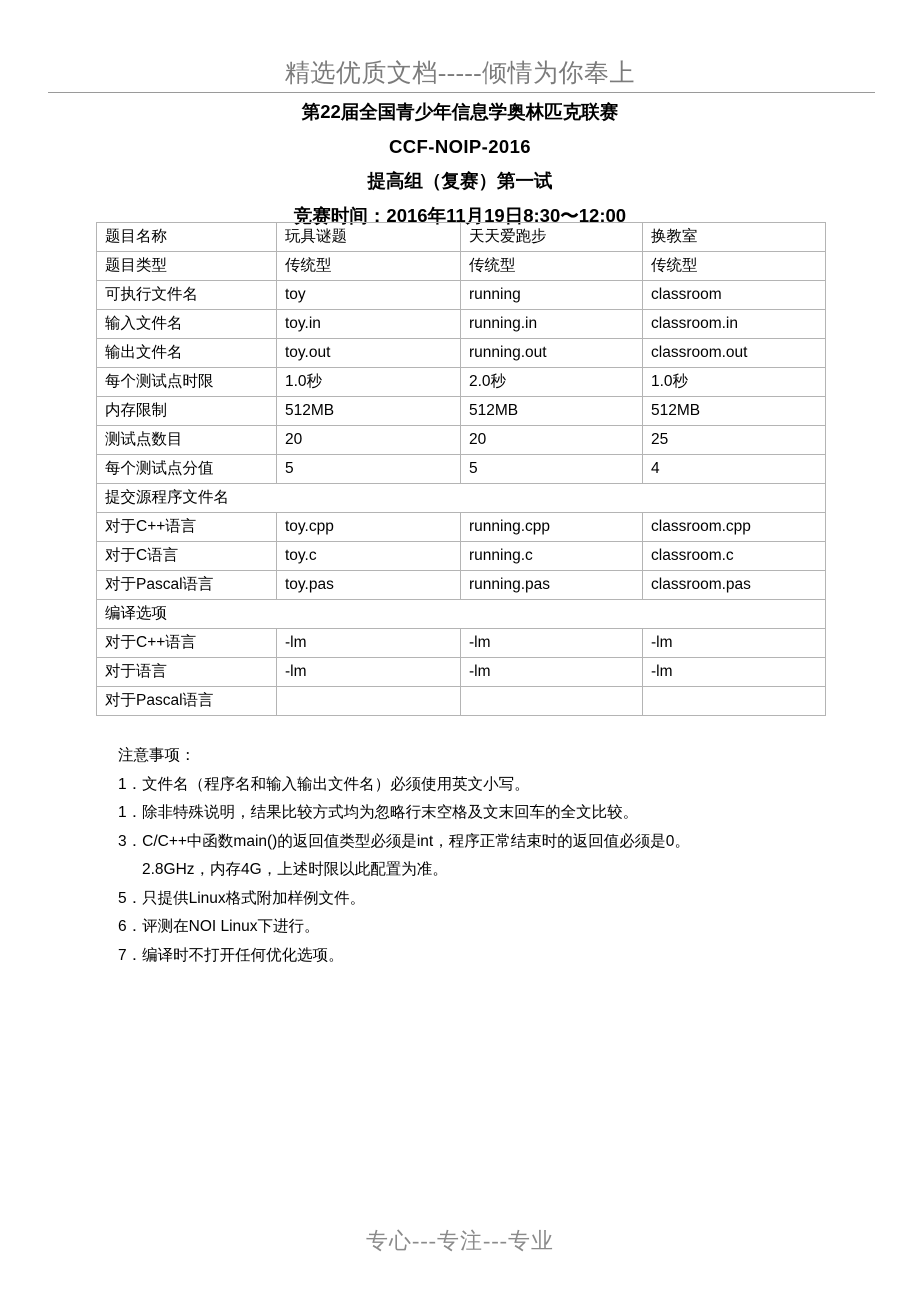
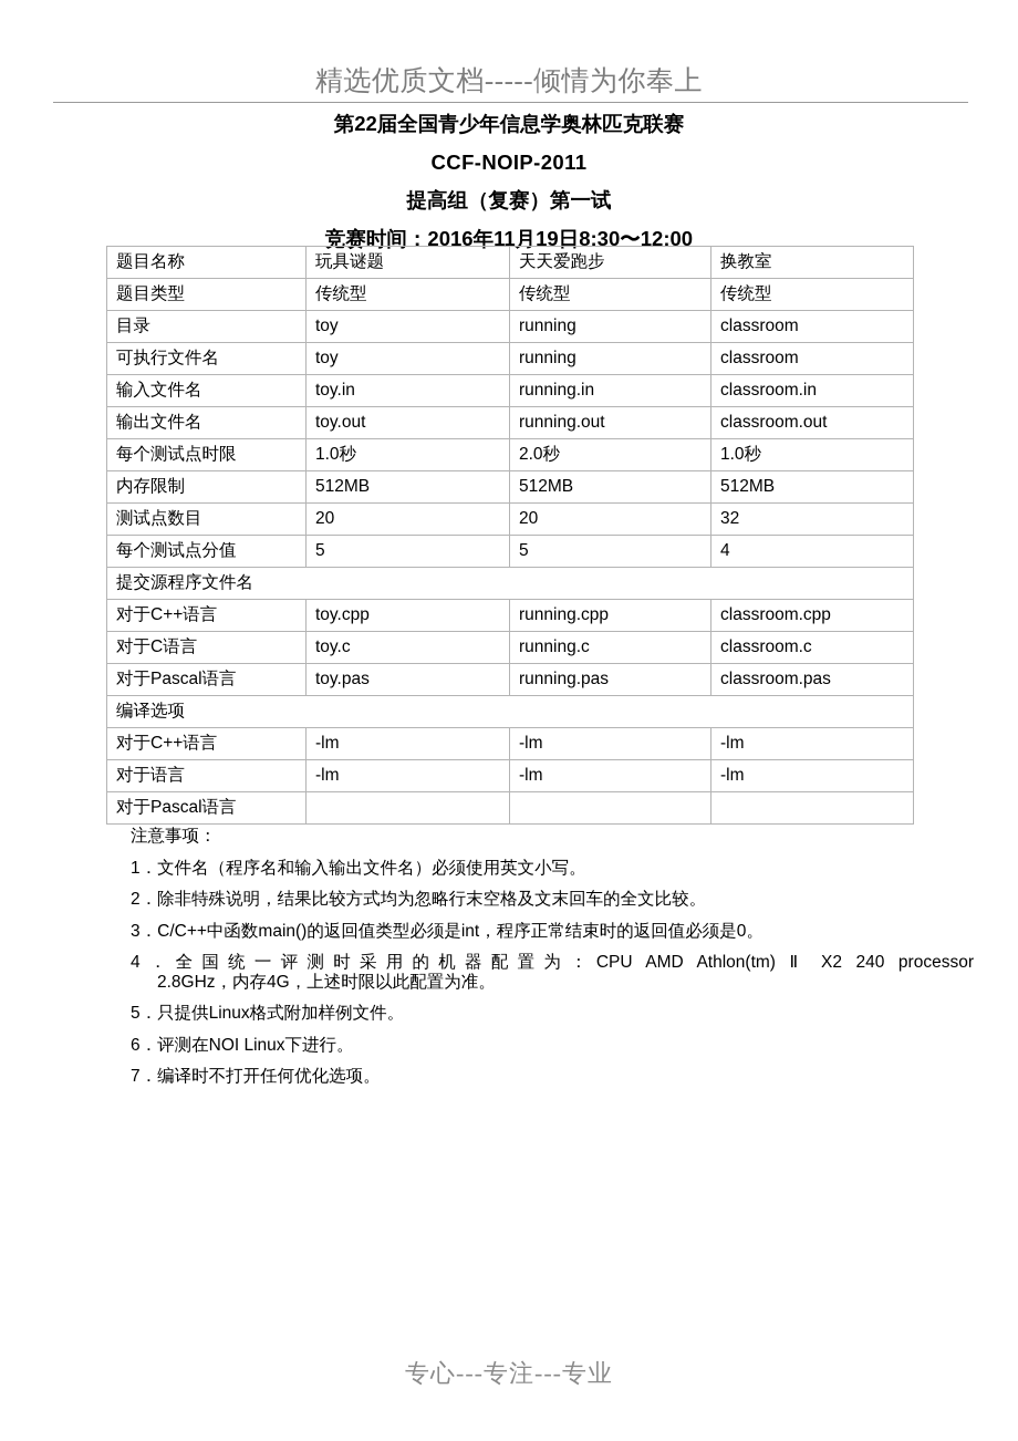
  精选优质文档-----倾情为你奉上
  第22届全国青少年信息学奥林匹克联赛
- CCF-NOIP-2016
+ CCF-NOIP-2011
  提高组（复赛）第一试
  竞赛时间：2016年11月19日8:30〜12:00
  题目名称	玩具谜题	天天爱跑步	换教室
  题目类型	传统型	传统型	传统型
+ 目录	toy	running	classroom
  可执行文件名	toy	running	classroom
  输入文件名	toy.in	running.in	classroom.in
  输出文件名	toy.out	running.out	classroom.out
  每个测试点时限	1.0秒	2.0秒	1.0秒
  内存限制	512MB	512MB	512MB
- 测试点数目	20	20	25
+ 测试点数目	20	20	32
  每个测试点分值	5	5	4
  提交源程序文件名
  对于C++语言	toy.cpp	running.cpp	classroom.cpp
  对于C语言	toy.c	running.c	classroom.c
  对于Pascal语言	toy.pas	running.pas	classroom.pas
  编译选项
  对于C++语言	-lm	-lm	-lm
  对于语言	-lm	-lm	-lm
  对于Pascal语言
  注意事项：
  1．文件名（程序名和输入输出文件名）必须使用英文小写。
- 1．除非特殊说明，结果比较方式均为忽略行末空格及文末回车的全文比较。
+ 2．除非特殊说明，结果比较方式均为忽略行末空格及文末回车的全文比较。
  3．C/C++中函数main()的返回值类型必须是int，程序正常结束时的返回值必须是0。
+ 4．全国统一评测时采用的机器配置为：CPU AMD Athlon(tm) Ⅱ X2 240 processor
  2.8GHz，内存4G，上述时限以此配置为准。
  5．只提供Linux格式附加样例文件。
  6．评测在NOI Linux下进行。
  7．编译时不打开任何优化选项。
  专心---专注---专业
